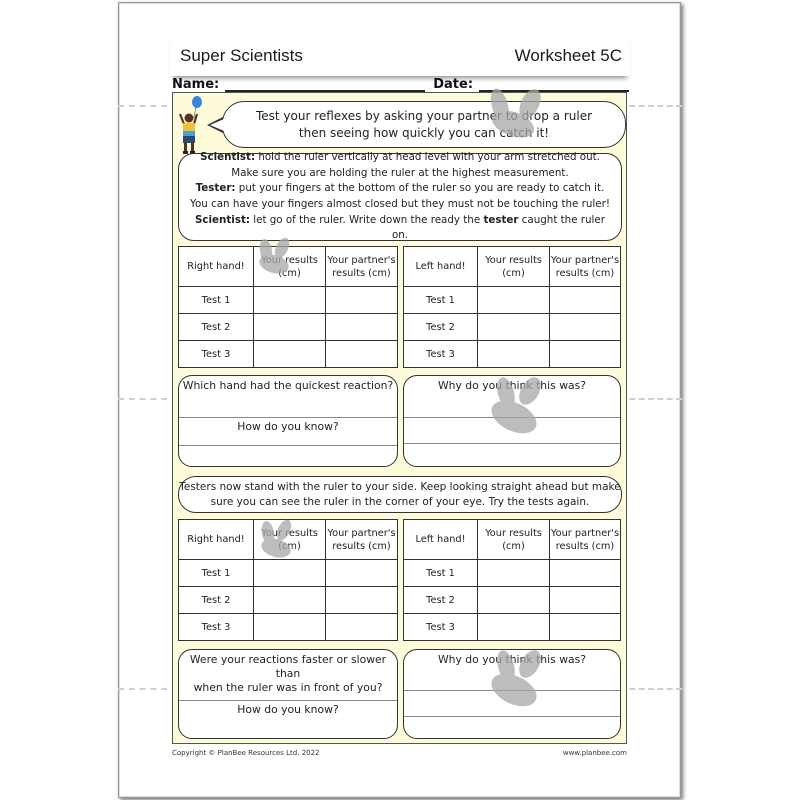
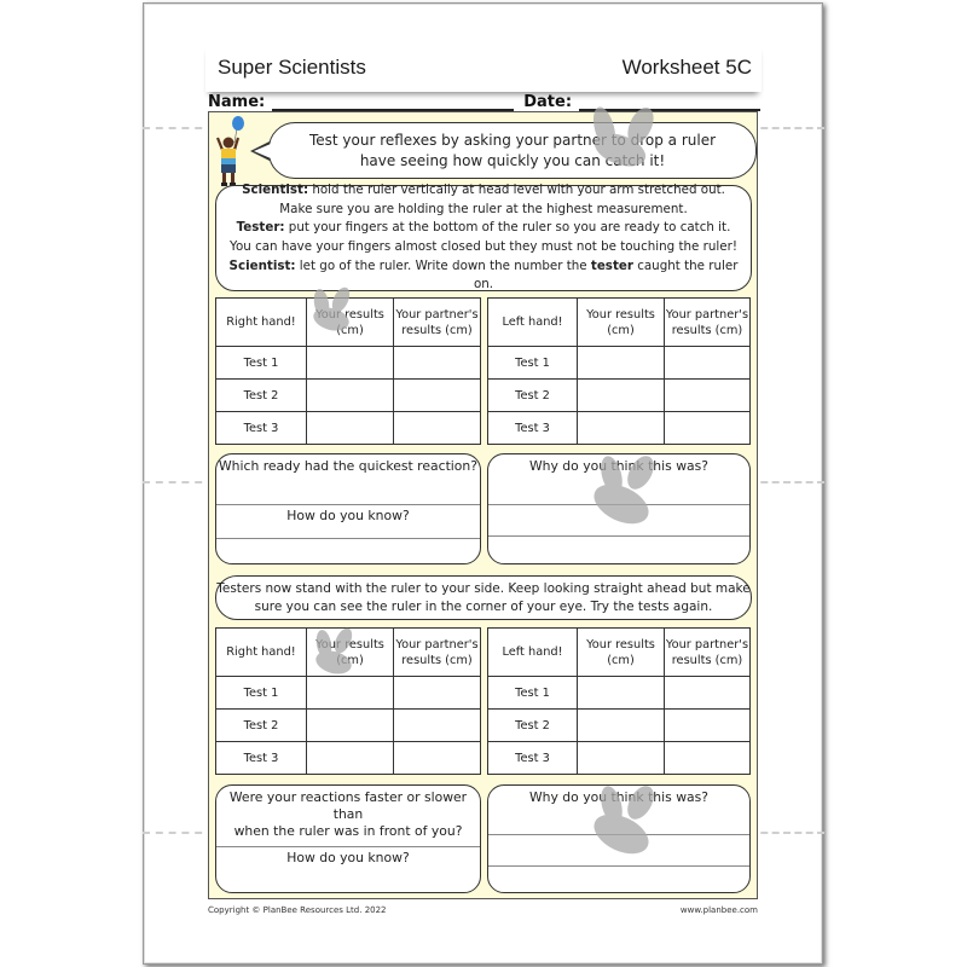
  Super Scientists
  Worksheet 5C
  Name:
  Date:
  Test your reflexes by asking your partner to drop a ruler
- then seeing how quickly you can catch it!
+ have seeing how quickly you can catch it!
  Scientist: hold the ruler vertically at head level with your arm stretched out. Make sure you are holding the ruler at the highest measurement.
  Tester: put your fingers at the bottom of the ruler so you are ready to catch it. You can have your fingers almost closed but they must not be touching the ruler!
- Scientist: let go of the ruler. Write down the ready the tester caught the ruler on.
+ Scientist: let go of the ruler. Write down the number the tester caught the ruler on.
  Right hand!	Your results (cm)	Your partner's results (cm)
  Test 1
  Test 2
  Test 3
  Left hand!	Your results (cm)	Your partner's results (cm)
  Test 1
  Test 2
  Test 3
- Which hand had the quickest reaction?
+ Which ready had the quickest reaction?
  How do you know?
  Why do you think this was?
  Testers now stand with the ruler to your side. Keep looking straight ahead but make
  sure you can see the ruler in the corner of your eye. Try the tests again.
  Right hand!	Your results (cm)	Your partner's results (cm)
  Test 1
  Test 2
  Test 3
  Left hand!	Your results (cm)	Your partner's results (cm)
  Test 1
  Test 2
  Test 3
  Were your reactions faster or slower than
  when the ruler was in front of you?
  How do you know?
  Why do you think this was?
  Copyright © PlanBee Resources Ltd. 2022
  www.planbee.com
